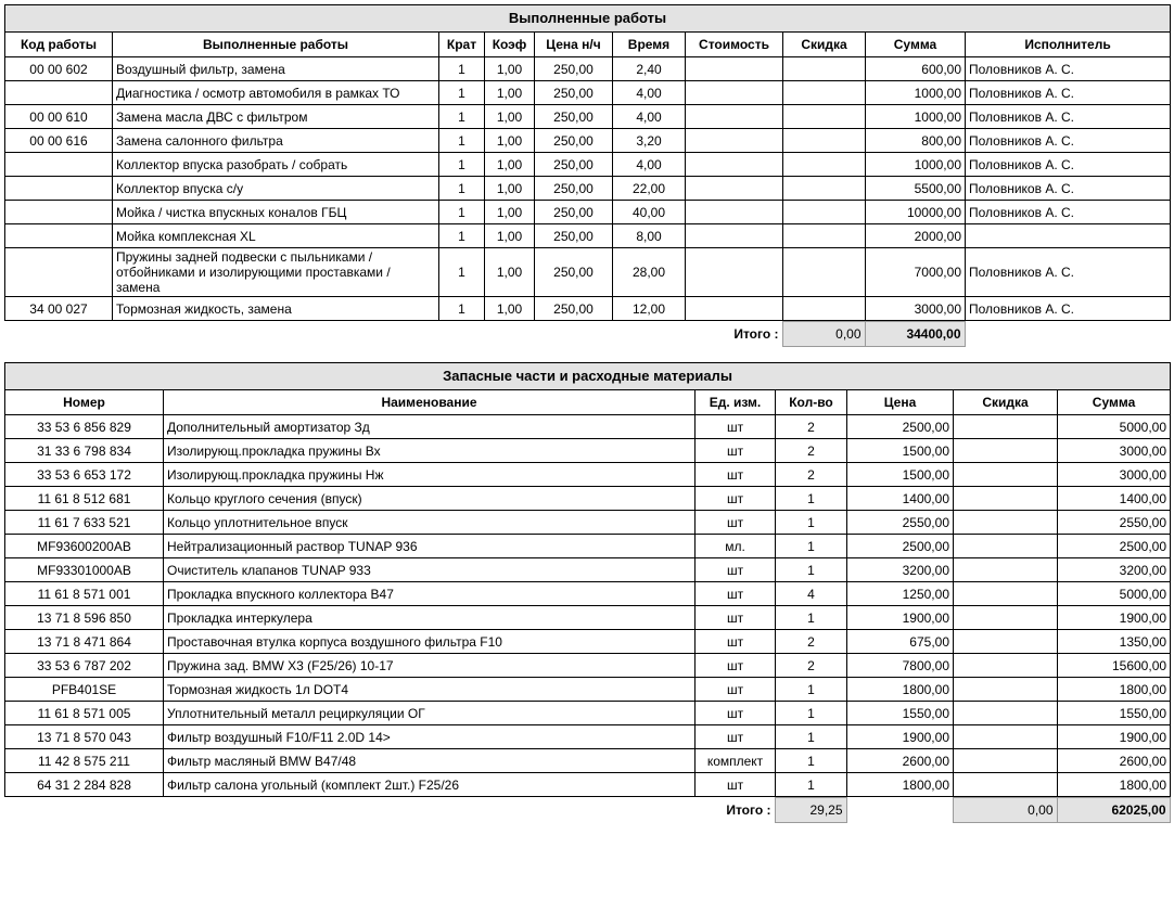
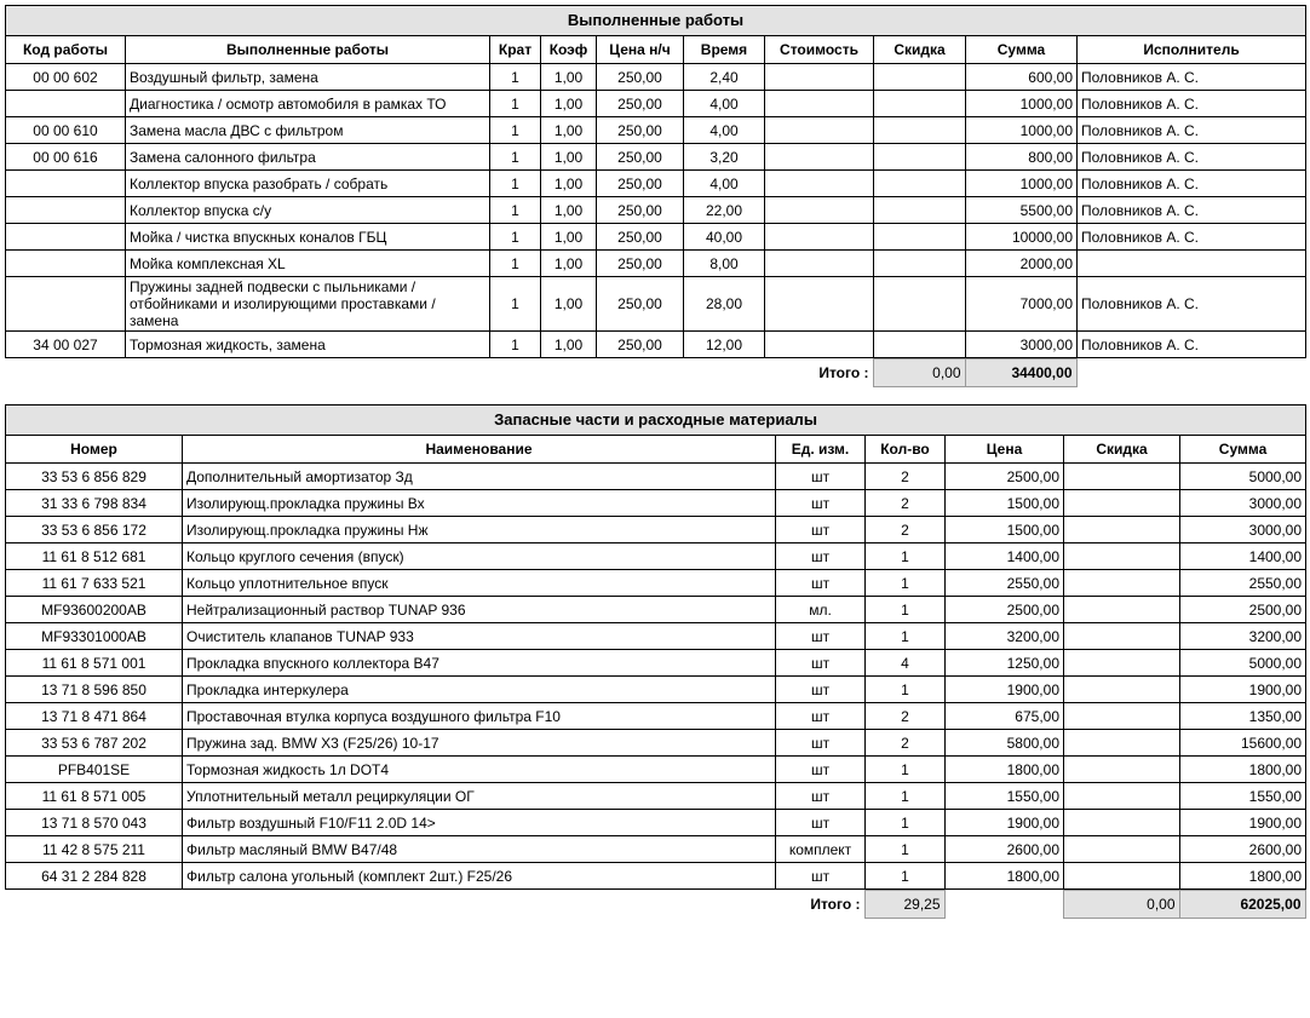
  Выполненные работы
  Код работы	Выполненные работы	Крат	Коэф	Цена н/ч	Время	Стоимость	Скидка	Сумма	Исполнитель
  00 00 602	Воздушный фильтр, замена	1	1,00	250,00	2,40			600,00	Половников А. С.
  	Диагностика / осмотр автомобиля в рамках ТО	1	1,00	250,00	4,00			1000,00	Половников А. С.
  00 00 610	Замена масла ДВС с фильтром	1	1,00	250,00	4,00			1000,00	Половников А. С.
  00 00 616	Замена салонного фильтра	1	1,00	250,00	3,20			800,00	Половников А. С.
  	Коллектор впуска разобрать / собрать	1	1,00	250,00	4,00			1000,00	Половников А. С.
  	Коллектор впуска с/у	1	1,00	250,00	22,00			5500,00	Половников А. С.
  	Мойка / чистка впускных коналов ГБЦ	1	1,00	250,00	40,00			10000,00	Половников А. С.
  	Мойка комплексная XL	1	1,00	250,00	8,00			2000,00
  	Пружины задней подвески с пыльниками / отбойниками и изолирующими проставками / замена	1	1,00	250,00	28,00			7000,00	Половников А. С.
  34 00 027	Тормозная жидкость, замена	1	1,00	250,00	12,00			3000,00	Половников А. С.
  	Итого :	0,00	34400,00
  Запасные части и расходные материалы
  Номер	Наименование	Ед. изм.	Кол-во	Цена	Скидка	Сумма
  33 53 6 856 829	Дополнительный амортизатор Зд	шт	2	2500,00		5000,00
  31 33 6 798 834	Изолирующ.прокладка пружины Вх	шт	2	1500,00		3000,00
- 33 53 6 653 172	Изолирующ.прокладка пружины Нж	шт	2	1500,00		3000,00
+ 33 53 6 856 172	Изолирующ.прокладка пружины Нж	шт	2	1500,00		3000,00
  11 61 8 512 681	Кольцо круглого сечения (впуск)	шт	1	1400,00		1400,00
  11 61 7 633 521	Кольцо уплотнительное впуск	шт	1	2550,00		2550,00
  MF93600200AB	Нейтрализационный раствор TUNAP 936	мл.	1	2500,00		2500,00
  MF93301000AB	Очиститель клапанов TUNAP 933	шт	1	3200,00		3200,00
  11 61 8 571 001	Прокладка впускного коллектора B47	шт	4	1250,00		5000,00
  13 71 8 596 850	Прокладка интеркулера	шт	1	1900,00		1900,00
  13 71 8 471 864	Проставочная втулка корпуса воздушного фильтра F10	шт	2	675,00		1350,00
- 33 53 6 787 202	Пружина зад. BMW X3 (F25/26) 10-17	шт	2	7800,00		15600,00
+ 33 53 6 787 202	Пружина зад. BMW X3 (F25/26) 10-17	шт	2	5800,00		15600,00
  PFB401SE	Тормозная жидкость 1л DOT4	шт	1	1800,00		1800,00
  11 61 8 571 005	Уплотнительный металл рециркуляции ОГ	шт	1	1550,00		1550,00
  13 71 8 570 043	Фильтр воздушный F10/F11 2.0D 14>	шт	1	1900,00		1900,00
  11 42 8 575 211	Фильтр масляный BMW B47/48	комплект	1	2600,00		2600,00
  64 31 2 284 828	Фильтр салона угольный (комплект 2шт.) F25/26	шт	1	1800,00		1800,00
  	Итого :	29,25		0,00	62025,00
